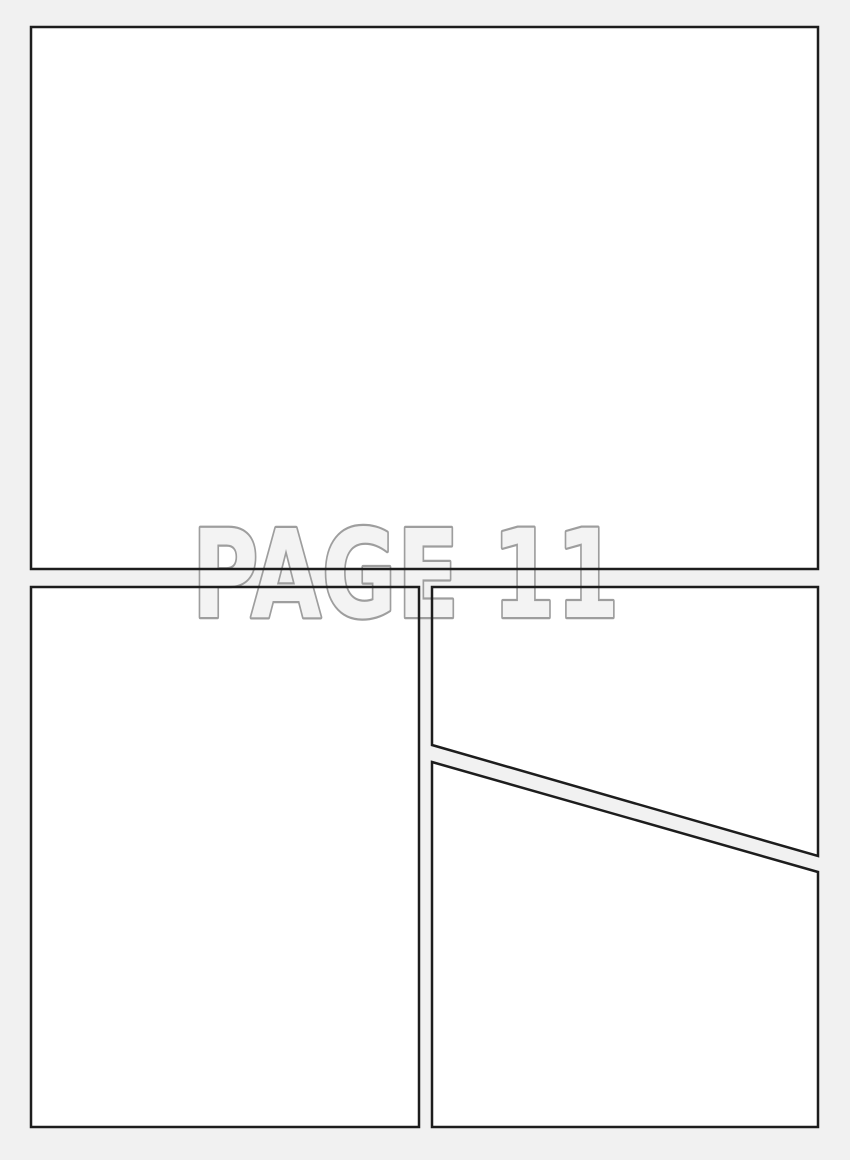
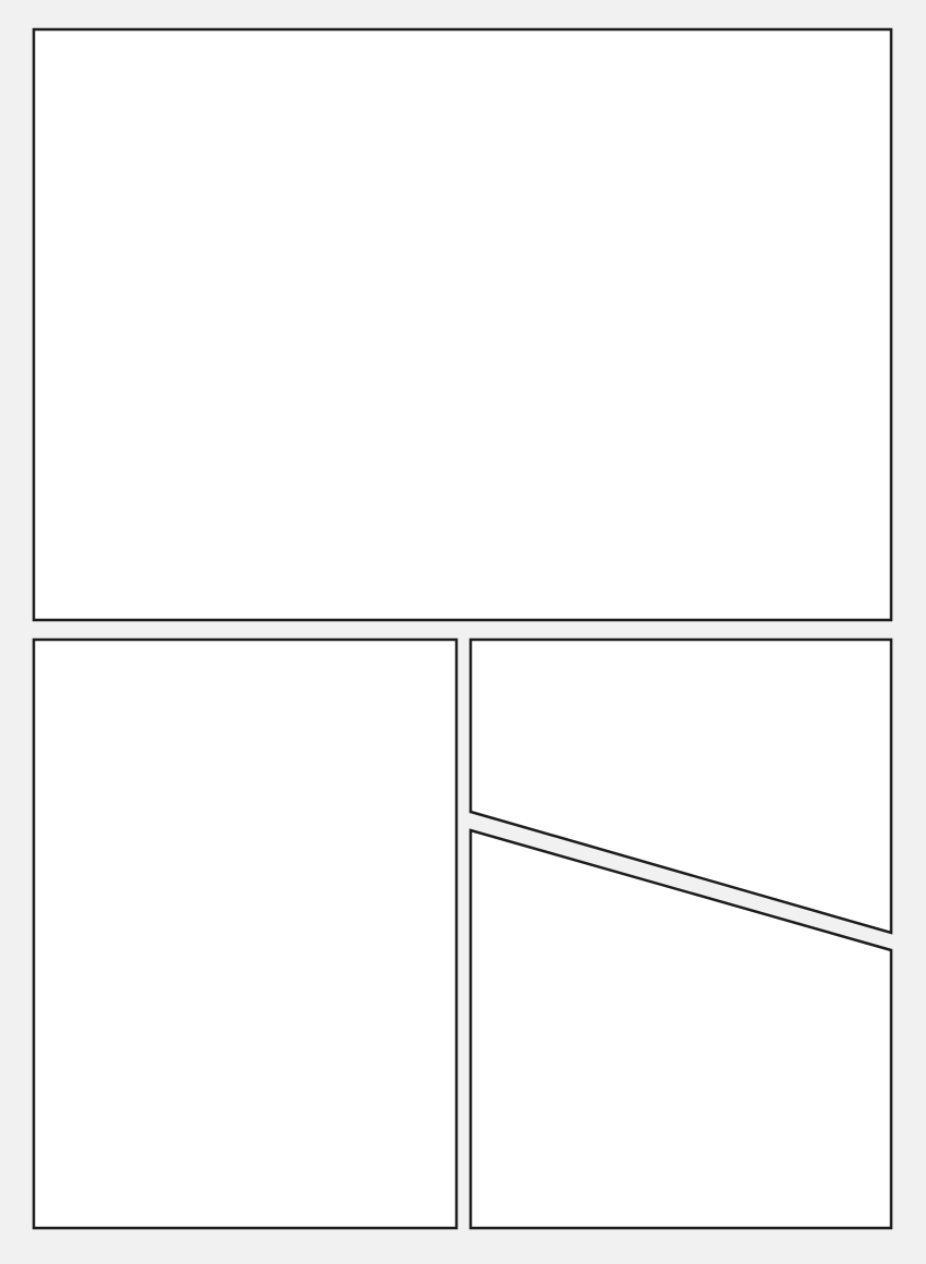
- PAGE 11
